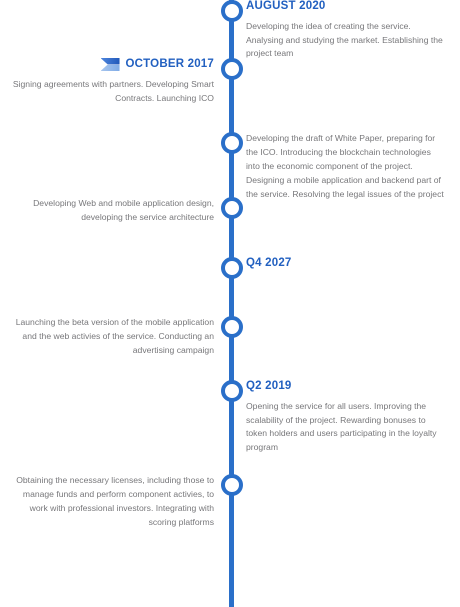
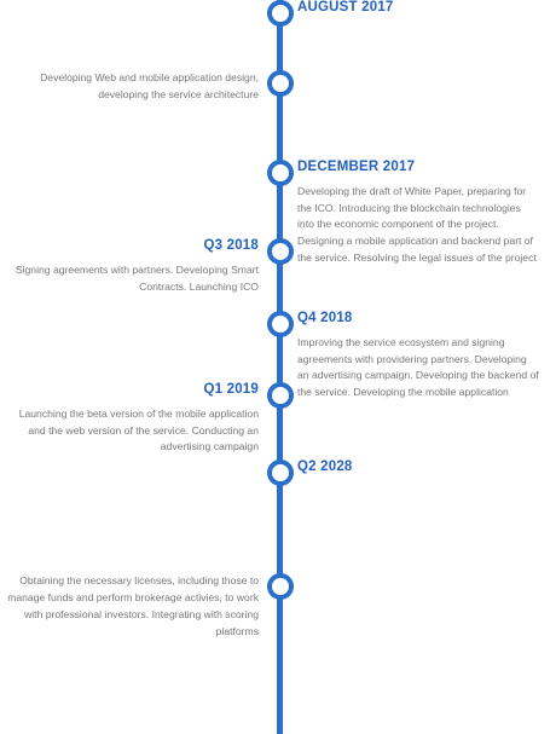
- AUGUST 2020
+ AUGUST 2017
- Developing the idea of creating the service. Analysing and studying the market. Establishing the project team
- OCTOBER 2017
- Signing agreements with partners. Developing Smart Contracts. Launching ICO
+ Developing Web and mobile application design, developing the service architecture
+ DECEMBER 2017
  Developing the draft of White Paper, preparing for the ICO. Introducing the blockchain technologies into the economic component of the project. Designing a mobile application and backend part of the service. Resolving the legal issues of the project
+ Q3 2018
- Developing Web and mobile application design, developing the service architecture
+ Signing agreements with partners. Developing Smart Contracts. Launching ICO
- Q4 2027
+ Q4 2018
+ Improving the service ecosystem and signing agreements with providering partners. Developing an advertising campaign. Developing the backend of the service. Developing the mobile application
+ Q1 2019
- Launching the beta version of the mobile application and the web activies of the service. Conducting an advertising campaign
+ Launching the beta version of the mobile application and the web version of the service. Conducting an advertising campaign
- Q2 2019
+ Q2 2028
- Opening the service for all users. Improving the scalability of the project. Rewarding bonuses to token holders and users participating in the loyalty program
- Obtaining the necessary licenses, including those to manage funds and perform component activies, to work with professional investors. Integrating with scoring platforms
+ Obtaining the necessary licenses, including those to manage funds and perform brokerage activies, to work with professional investors. Integrating with scoring platforms
